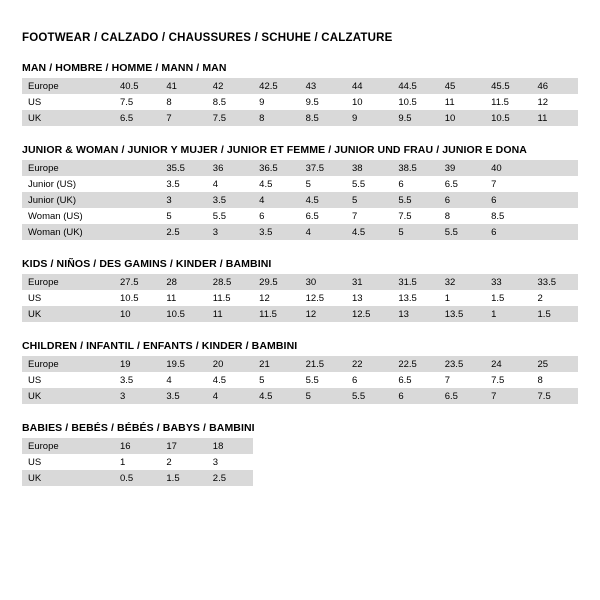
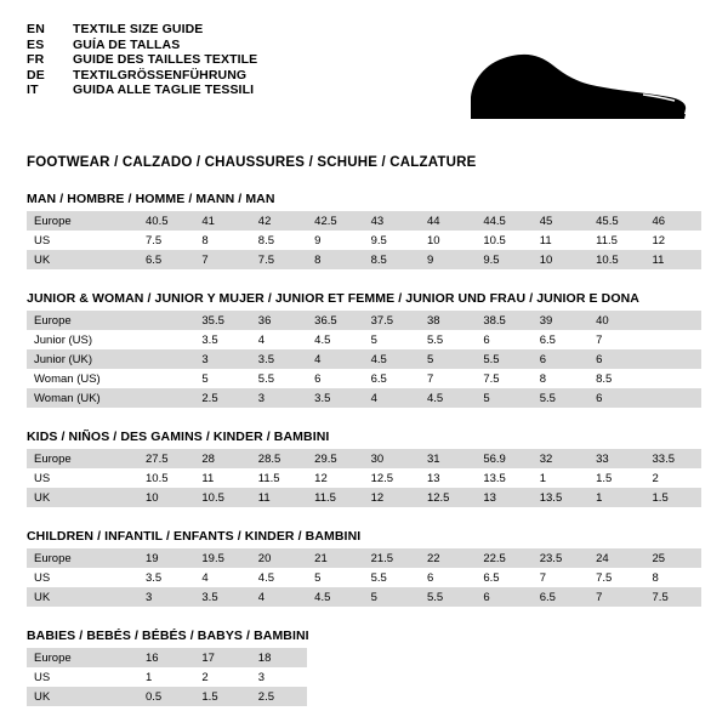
+ EN	TEXTILE SIZE GUIDE
+ ES	GUÍA DE TALLAS
+ FR	GUIDE DES TAILLES TEXTILE
+ DE	TEXTILGRÖSSENFÜHRUNG
+ IT	GUIDA ALLE TAGLIE TESSILI
  FOOTWEAR / CALZADO / CHAUSSURES / SCHUHE / CALZATURE
  MAN / HOMBRE / HOMME / MANN / MAN
  Europe	40.5	41	42	42.5	43	44	44.5	45	45.5	46
  US	7.5	8	8.5	9	9.5	10	10.5	11	11.5	12
  UK	6.5	7	7.5	8	8.5	9	9.5	10	10.5	11
  JUNIOR & WOMAN / JUNIOR Y MUJER / JUNIOR ET FEMME / JUNIOR UND FRAU / JUNIOR E DONA
  Europe		35.5	36	36.5	37.5	38	38.5	39	40
  Junior (US)		3.5	4	4.5	5	5.5	6	6.5	7
  Junior (UK)		3	3.5	4	4.5	5	5.5	6	6
  Woman (US)		5	5.5	6	6.5	7	7.5	8	8.5
  Woman (UK)		2.5	3	3.5	4	4.5	5	5.5	6
  KIDS / NIÑOS / DES GAMINS / KINDER / BAMBINI
- Europe	27.5	28	28.5	29.5	30	31	31.5	32	33	33.5
+ Europe	27.5	28	28.5	29.5	30	31	56.9	32	33	33.5
  US	10.5	11	11.5	12	12.5	13	13.5	1	1.5	2
  UK	10	10.5	11	11.5	12	12.5	13	13.5	1	1.5
  CHILDREN / INFANTIL / ENFANTS / KINDER / BAMBINI
  Europe	19	19.5	20	21	21.5	22	22.5	23.5	24	25
  US	3.5	4	4.5	5	5.5	6	6.5	7	7.5	8
  UK	3	3.5	4	4.5	5	5.5	6	6.5	7	7.5
  BABIES / BEBÉS / BÉBÉS / BABYS / BAMBINI
  Europe	16	17	18
  US	1	2	3
  UK	0.5	1.5	2.5
